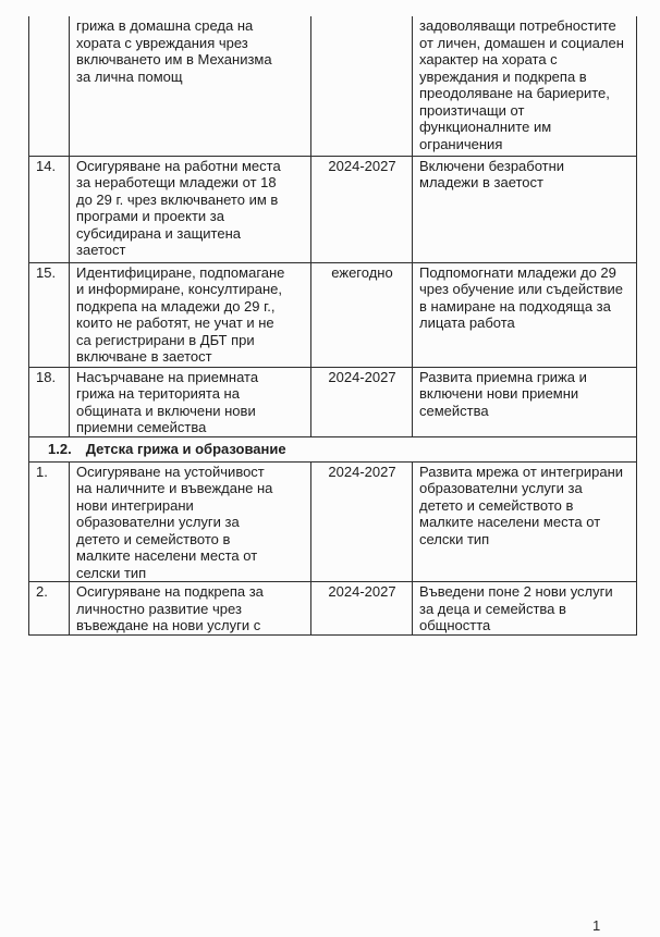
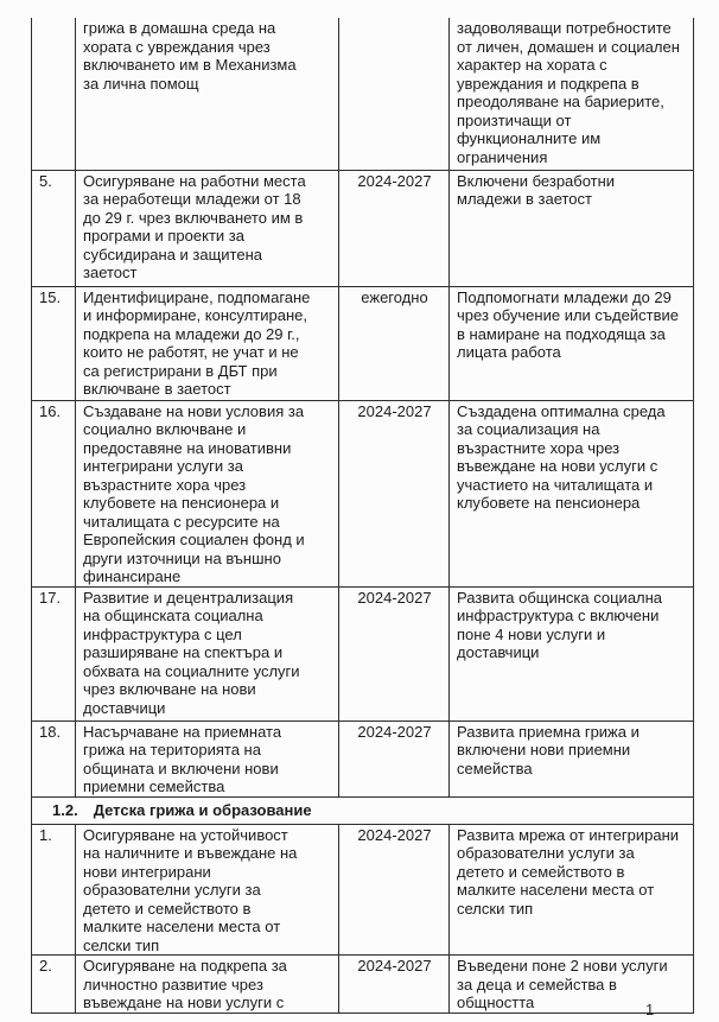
  	грижа в домашна среда на хората с увреждания чрез включването им в Механизма за лична помощ		задоволяващи потребностите от личен, домашен и социален характер на хората с увреждания и подкрепа в преодоляване на бариерите, произтичащи от функционалните им ограничения
- 14.	Осигуряване на работни места за неработещи младежи от 18 до 29 г. чрез включването им в програми и проекти за субсидирана и защитена заетост	2024-2027	Включени безработни младежи в заетост
+ 5.	Осигуряване на работни места за неработещи младежи от 18 до 29 г. чрез включването им в програми и проекти за субсидирана и защитена заетост	2024-2027	Включени безработни младежи в заетост
  15.	Идентифициране, подпомагане и информиране, консултиране, подкрепа на младежи до 29 г., които не работят, не учат и не са регистрирани в ДБТ при включване в заетост	ежегодно	Подпомогнати младежи до 29 чрез обучение или съдействие в намиране на подходяща за лицата работа
+ 16.	Създаване на нови условия за социално включване и предоставяне на иновативни интегрирани услуги за възрастните хора чрез клубовете на пенсионера и читалищата с ресурсите на Европейския социален фонд и други източници на външно финансиране	2024-2027	Създадена оптимална среда за социализация на възрастните хора чрез въвеждане на нови услуги с участието на читалищата и клубовете на пенсионера
+ 17.	Развитие и децентрализация на общинската социална инфраструктура с цел разширяване на спектъра и обхвата на социалните услуги чрез включване на нови доставчици	2024-2027	Развита общинска социална инфраструктура с включени поне 4 нови услуги и доставчици
  18.	Насърчаване на приемната грижа на територията на общината и включени нови приемни семейства	2024-2027	Развита приемна грижа и включени нови приемни семейства
  1.2. Детска грижа и образование
  1.	Осигуряване на устойчивост на наличните и въвеждане на нови интегрирани образователни услуги за детето и семейството в малките населени места от селски тип	2024-2027	Развита мрежа от интегрирани образователни услуги за детето и семейството в малките населени места от селски тип
  2.	Осигуряване на подкрепа за личностно развитие чрез въвеждане на нови услуги с	2024-2027	Въведени поне 2 нови услуги за деца и семейства в общността
  1
